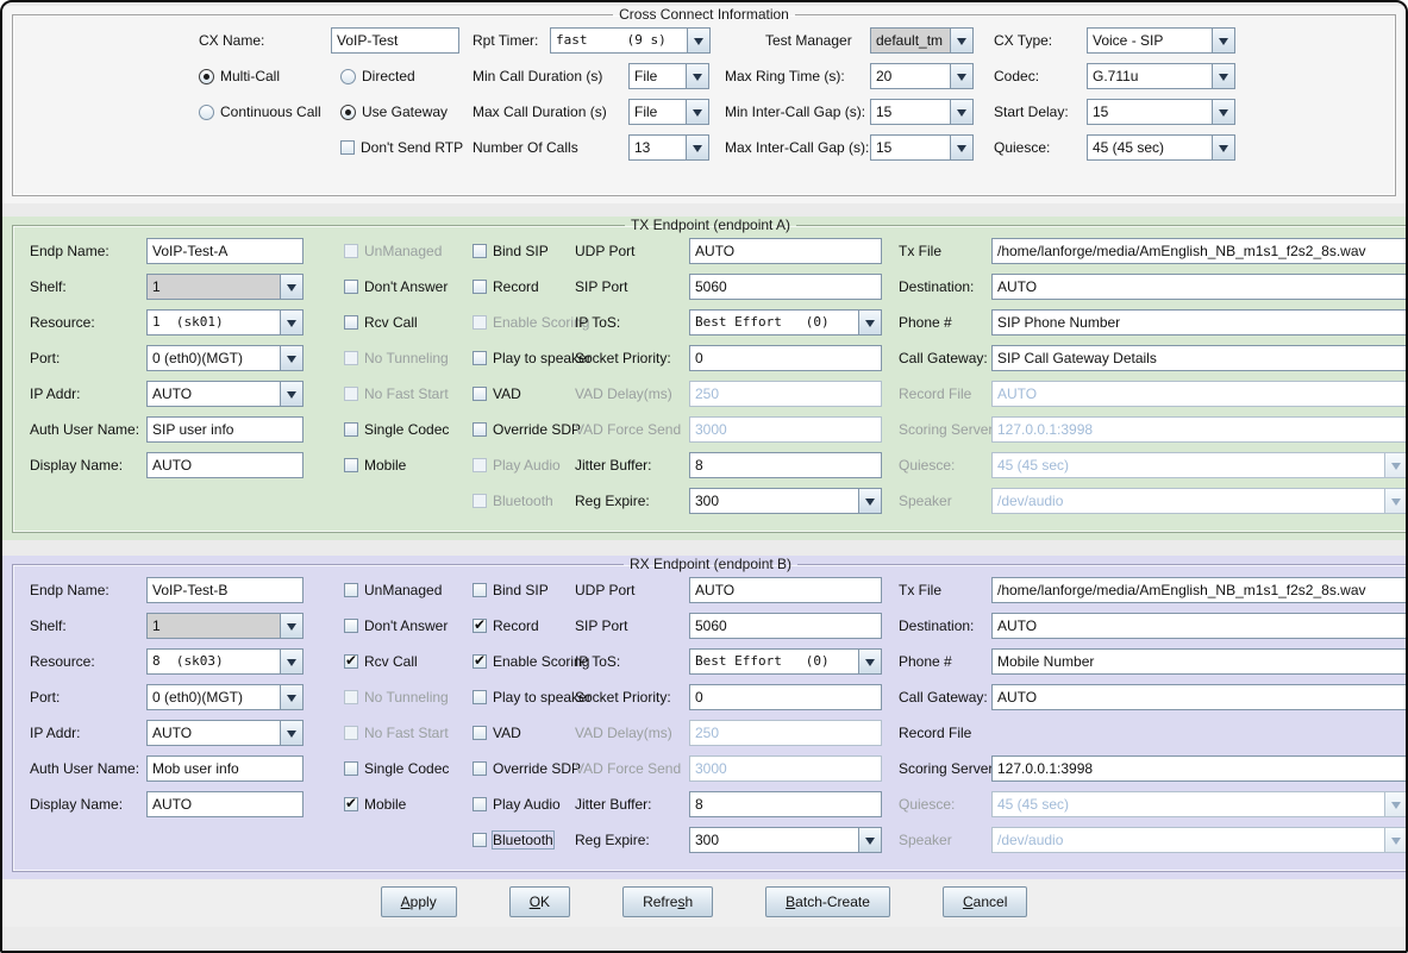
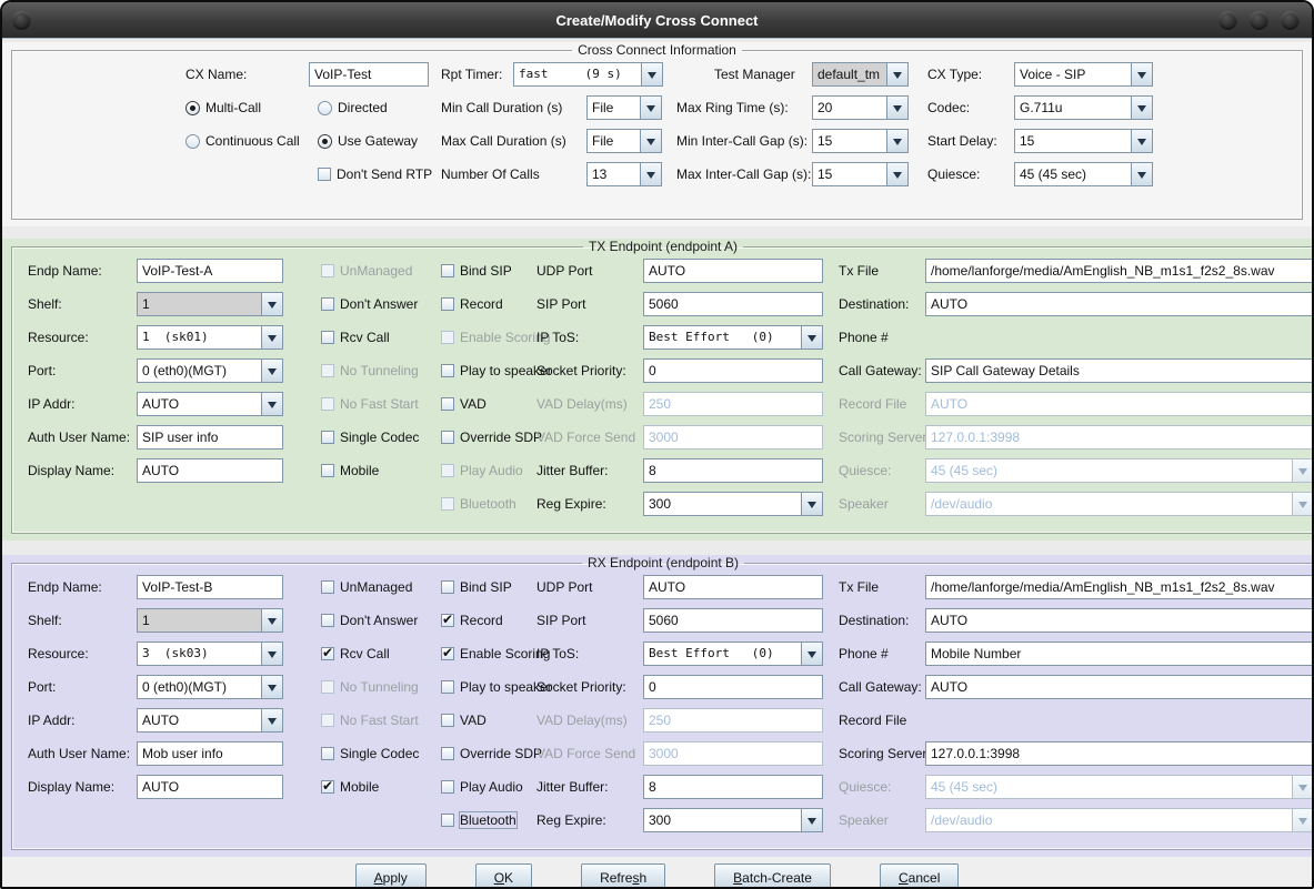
+ Create/Modify Cross Connect
  Cross Connect Information
  CX Name:
  VoIP-Test
  Rpt Timer:
  fast (9 s)
  Test Manager
  default_tm
  CX Type:
  Voice - SIP
  Multi-Call
  Directed
  Min Call Duration (s)
  File
  Max Ring Time (s):
  20
  Codec:
  G.711u
  Continuous Call
  Use Gateway
  Max Call Duration (s)
  File
  Min Inter-Call Gap (s):
  15
  Start Delay:
  15
  Don't Send RTP
  Number Of Calls
  13
  Max Inter-Call Gap (s):
  15
  Quiesce:
  45 (45 sec)
  TX Endpoint (endpoint A)
  Endp Name:
  VoIP-Test-A
  UnManaged
  Bind SIP
  UDP Port
  AUTO
  Tx File
  /home/lanforge/media/AmEnglish_NB_m1s1_f2s2_8s.wav
  Shelf:
  1
  Don't Answer
  Record
  SIP Port
  5060
  Destination:
  AUTO
  Resource:
  1 (sk01)
  Rcv Call
  Enable Scoring
  IP ToS:
  Best Effort (0)
  Phone #
- SIP Phone Number
  Port:
  0 (eth0)(MGT)
  No Tunneling
  Play to speaker
  Socket Priority:
  0
  Call Gateway:
  SIP Call Gateway Details
  IP Addr:
  AUTO
  No Fast Start
  VAD
  VAD Delay(ms)
  250
  Record File
  AUTO
  Auth User Name:
  SIP user info
  Single Codec
  Override SDP
  VAD Force Send
  3000
  Scoring Serve
  127.0.0.1:3998
  Display Name:
  AUTO
  Mobile
  Play Audio
  Jitter Buffer:
  8
  Quiesce:
  45 (45 sec)
  Bluetooth
  Reg Expire:
  300
  Speaker
  /dev/audio
  RX Endpoint (endpoint B)
  Endp Name:
  VoIP-Test-B
  UnManaged
  Bind SIP
  UDP Port
  AUTO
  Tx File
  /home/lanforge/media/AmEnglish_NB_m1s1_f2s2_8s.wav
  Shelf:
  1
  Don't Answer
  Record
  SIP Port
  5060
  Destination:
  AUTO
  Resource:
- 8 (sk03)
+ 3 (sk03)
  Rcv Call
  Enable Scoring
  IP ToS:
  Best Effort (0)
  Phone #
  Mobile Number
  Port:
  0 (eth0)(MGT)
  No Tunneling
  Play to speaker
  Socket Priority:
  0
  Call Gateway:
  AUTO
  IP Addr:
  AUTO
  No Fast Start
  VAD
  VAD Delay(ms)
  250
  Record File
  Auth User Name:
  Mob user info
  Single Codec
  Override SDP
  VAD Force Send
  3000
  Scoring Serve
  127.0.0.1:3998
  Display Name:
  AUTO
  Mobile
  Play Audio
  Jitter Buffer:
  8
  Quiesce:
  45 (45 sec)
  Bluetooth
  Reg Expire:
  300
  Speaker
  /dev/audio
  Apply
  OK
  Refresh
  Batch-Create
  Cancel
